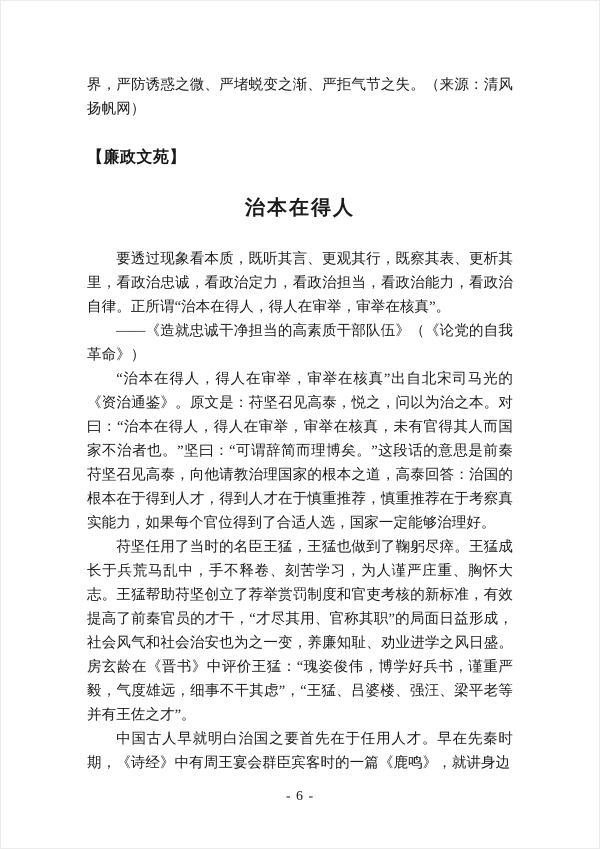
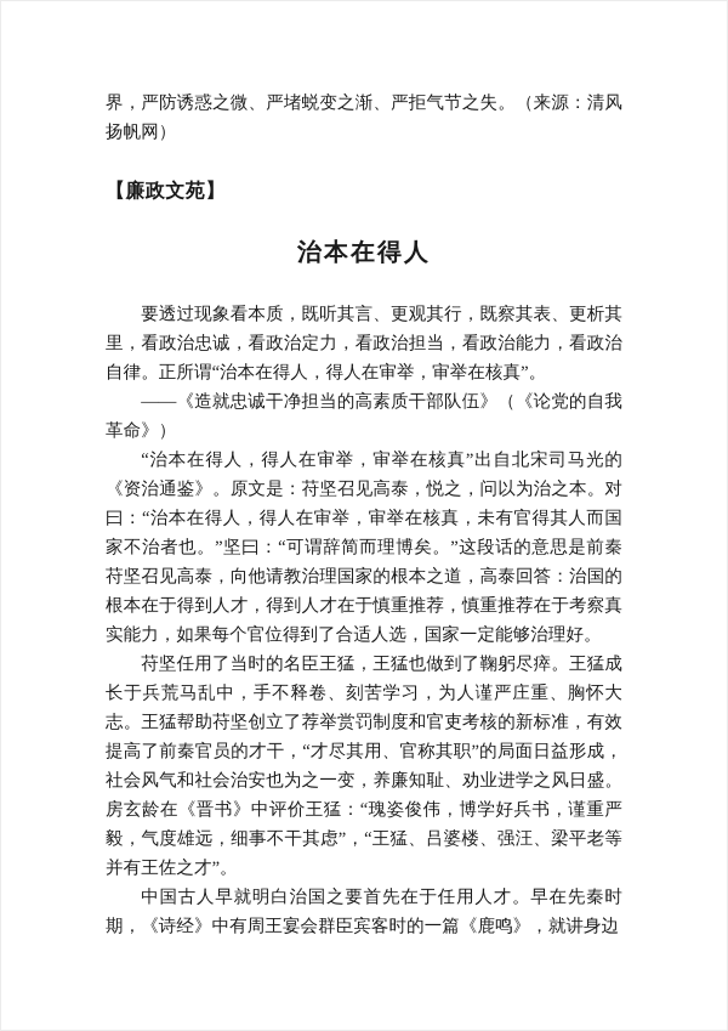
  界，严防诱惑之微、严堵蜕变之渐、严拒气节之失。（来源：清风扬帆网）
  【廉政文苑】
  治本在得人
  要透过现象看本质，既听其言、更观其行，既察其表、更析其里，看政治忠诚，看政治定力，看政治担当，看政治能力，看政治自律。正所谓“治本在得人，得人在审举，审举在核真”。
  ——《造就忠诚干净担当的高素质干部队伍》（《论党的自我革命》）
  “治本在得人，得人在审举，审举在核真”出自北宋司马光的《资治通鉴》。原文是：苻坚召见高泰，悦之，问以为治之本。对曰：“治本在得人，得人在审举，审举在核真，未有官得其人而国家不治者也。”坚曰：“可谓辞简而理博矣。”这段话的意思是前秦苻坚召见高泰，向他请教治理国家的根本之道，高泰回答：治国的根本在于得到人才，得到人才在于慎重推荐，慎重推荐在于考察真实能力，如果每个官位得到了合适人选，国家一定能够治理好。
  苻坚任用了当时的名臣王猛，王猛也做到了鞠躬尽瘁。王猛成长于兵荒马乱中，手不释卷、刻苦学习，为人谨严庄重、胸怀大志。王猛帮助苻坚创立了荐举赏罚制度和官吏考核的新标准，有效提高了前秦官员的才干，“才尽其用、官称其职”的局面日益形成，社会风气和社会治安也为之一变，养廉知耻、劝业进学之风日盛。房玄龄在《晋书》中评价王猛：“瑰姿俊伟，博学好兵书，谨重严毅，气度雄远，细事不干其虑”，“王猛、吕婆楼、强汪、梁平老等并有王佐之才”。
  中国古人早就明白治国之要首先在于任用人才。早在先秦时期，《诗经》中有周王宴会群臣宾客时的一篇《鹿鸣》，就讲身边
- - 6 -
